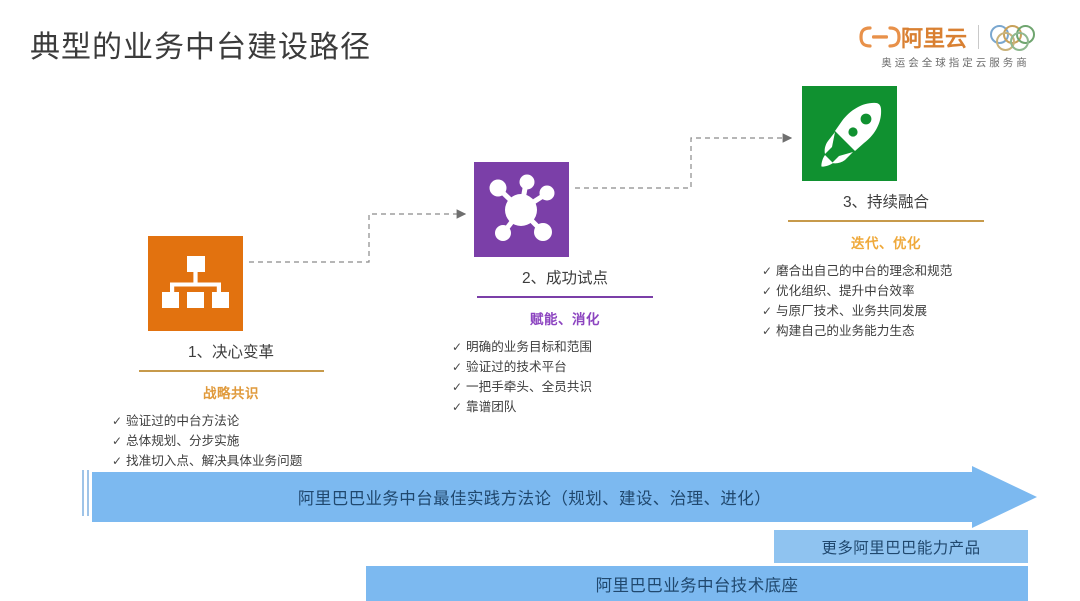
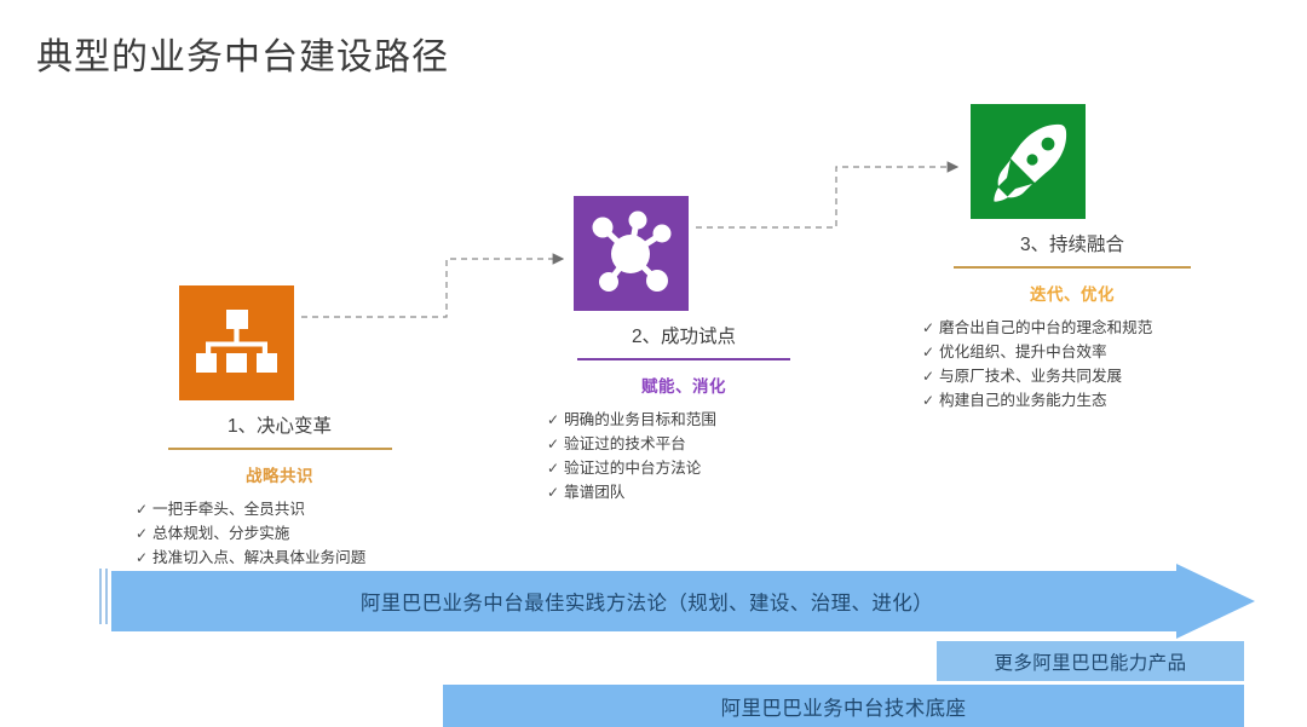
  典型的业务中台建设路径
- 阿里云
- 奥运会全球指定云服务商
  1、决心变革
  战略共识
  ✓
- 验证过的中台方法论
+ 一把手牵头、全员共识
  ✓
  总体规划、分步实施
  ✓
  找准切入点、解决具体业务问题
  2、成功试点
  赋能、消化
  ✓
  明确的业务目标和范围
  ✓
  验证过的技术平台
  ✓
- 一把手牵头、全员共识
+ 验证过的中台方法论
  ✓
  靠谱团队
  3、持续融合
  迭代、优化
  ✓
  磨合出自己的中台的理念和规范
  ✓
  优化组织、提升中台效率
  ✓
  与原厂技术、业务共同发展
  ✓
  构建自己的业务能力生态
  阿里巴巴业务中台最佳实践方法论（规划、建设、治理、进化）
  更多阿里巴巴能力产品
  阿里巴巴业务中台技术底座
